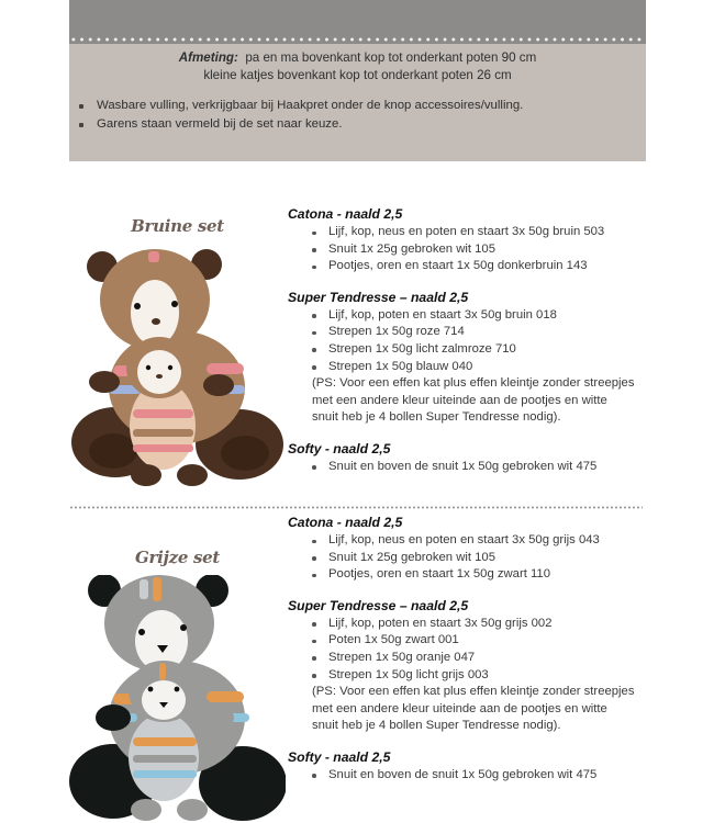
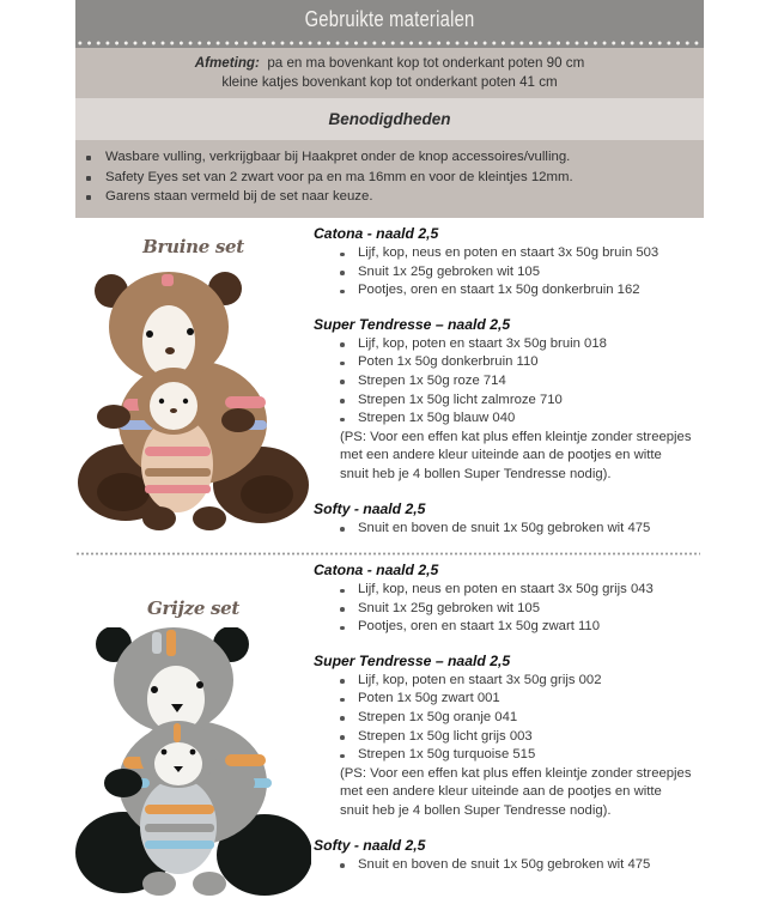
+ Gebruikte materialen
  Afmeting: pa en ma bovenkant kop tot onderkant poten 90 cm
- kleine katjes bovenkant kop tot onderkant poten 26 cm
+ kleine katjes bovenkant kop tot onderkant poten 41 cm
+ Benodigdheden
  Wasbare vulling, verkrijgbaar bij Haakpret onder de knop accessoires/vulling.
+ Safety Eyes set van 2 zwart voor pa en ma 16mm en voor de kleintjes 12mm.
  Garens staan vermeld bij de set naar keuze.
  Bruine set
  Catona - naald 2,5
  Lijf, kop, neus en poten en staart 3x 50g bruin 503
  Snuit 1x 25g gebroken wit 105
- Pootjes, oren en staart 1x 50g donkerbruin 143
+ Pootjes, oren en staart 1x 50g donkerbruin 162
  Super Tendresse – naald 2,5
  Lijf, kop, poten en staart 3x 50g bruin 018
+ Poten 1x 50g donkerbruin 110
  Strepen 1x 50g roze 714
  Strepen 1x 50g licht zalmroze 710
  Strepen 1x 50g blauw 040
  (PS: Voor een effen kat plus effen kleintje zonder streepjes
  met een andere kleur uiteinde aan de pootjes en witte
  snuit heb je 4 bollen Super Tendresse nodig).
  Softy - naald 2,5
  Snuit en boven de snuit 1x 50g gebroken wit 475
  Grijze set
  Catona - naald 2,5
  Lijf, kop, neus en poten en staart 3x 50g grijs 043
  Snuit 1x 25g gebroken wit 105
  Pootjes, oren en staart 1x 50g zwart 110
  Super Tendresse – naald 2,5
  Lijf, kop, poten en staart 3x 50g grijs 002
  Poten 1x 50g zwart 001
- Strepen 1x 50g oranje 047
+ Strepen 1x 50g oranje 041
  Strepen 1x 50g licht grijs 003
+ Strepen 1x 50g turquoise 515
  (PS: Voor een effen kat plus effen kleintje zonder streepjes
  met een andere kleur uiteinde aan de pootjes en witte
  snuit heb je 4 bollen Super Tendresse nodig).
  Softy - naald 2,5
  Snuit en boven de snuit 1x 50g gebroken wit 475
